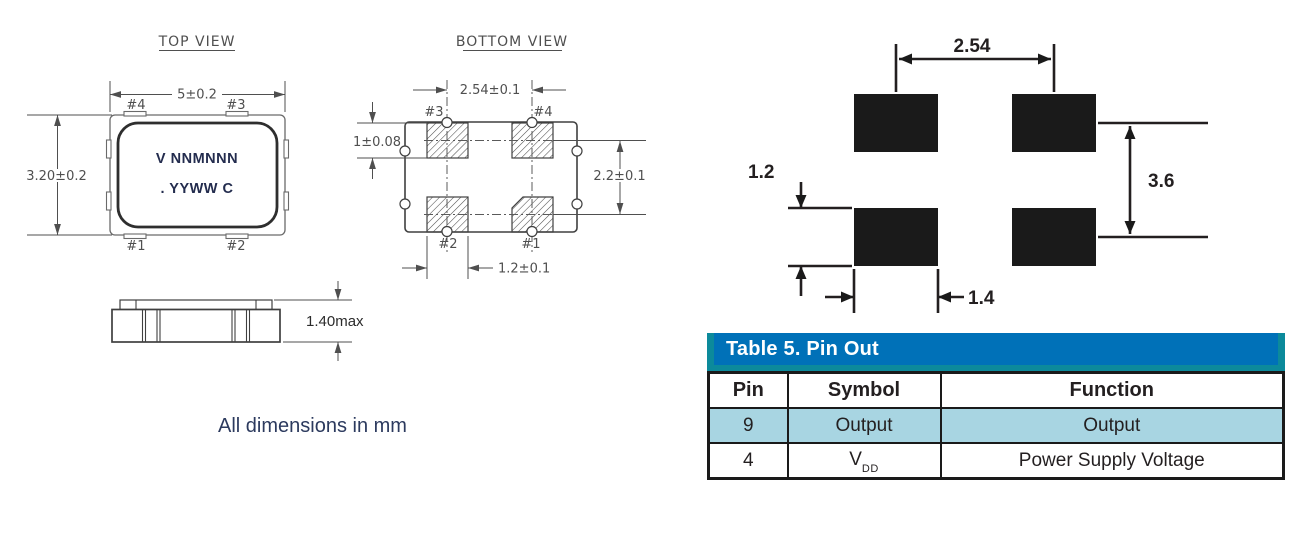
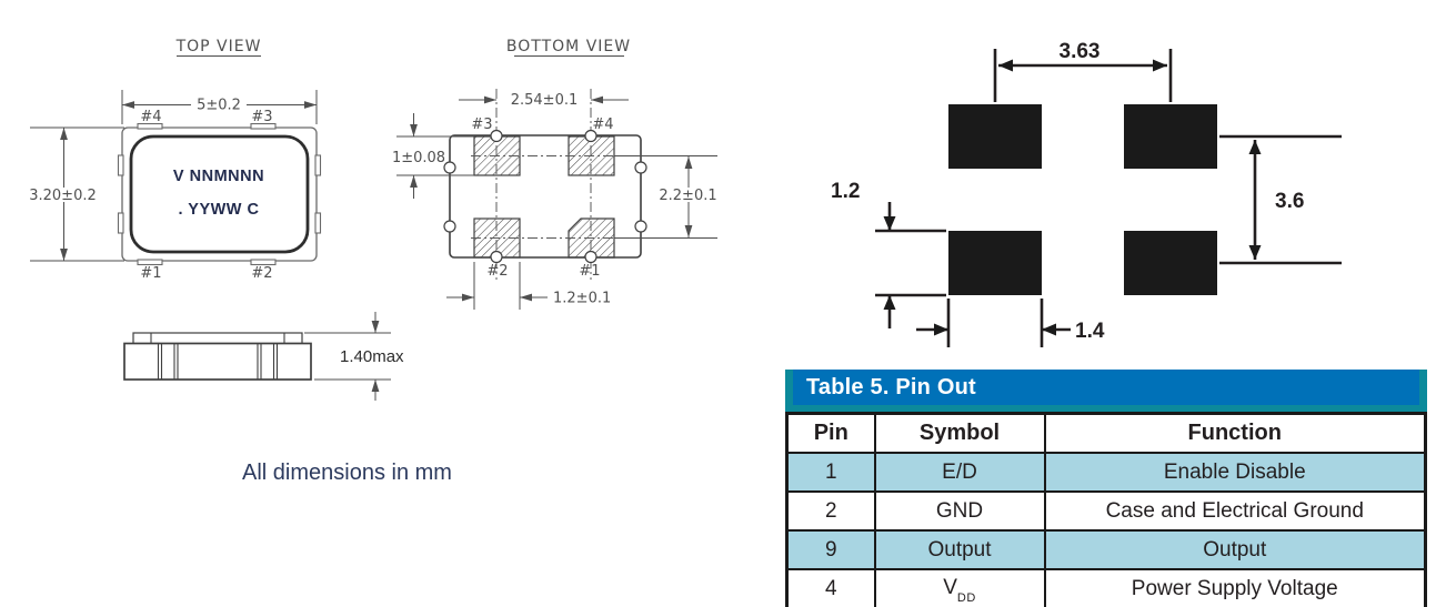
  TOP VIEW
  V NNMNNN
  . YYWW C
  #4
  #3
  #1
  #2
  5±0.2
  3.20±0.2
  BOTTOM VIEW
  #3
  #4
  #2
  #1
  2.54±0.1
  1±0.08
  2.2±0.1
  1.2±0.1
  1.40max
  All dimensions in mm
- 2.54
+ 3.63
  1.2
  1.4
  3.6
  Table 5. Pin Out
  Pin	Symbol	Function
+ 1	E/D	Enable Disable
+ 2	GND	Case and Electrical Ground
  9	Output	Output
  4	VDD	Power Supply Voltage
